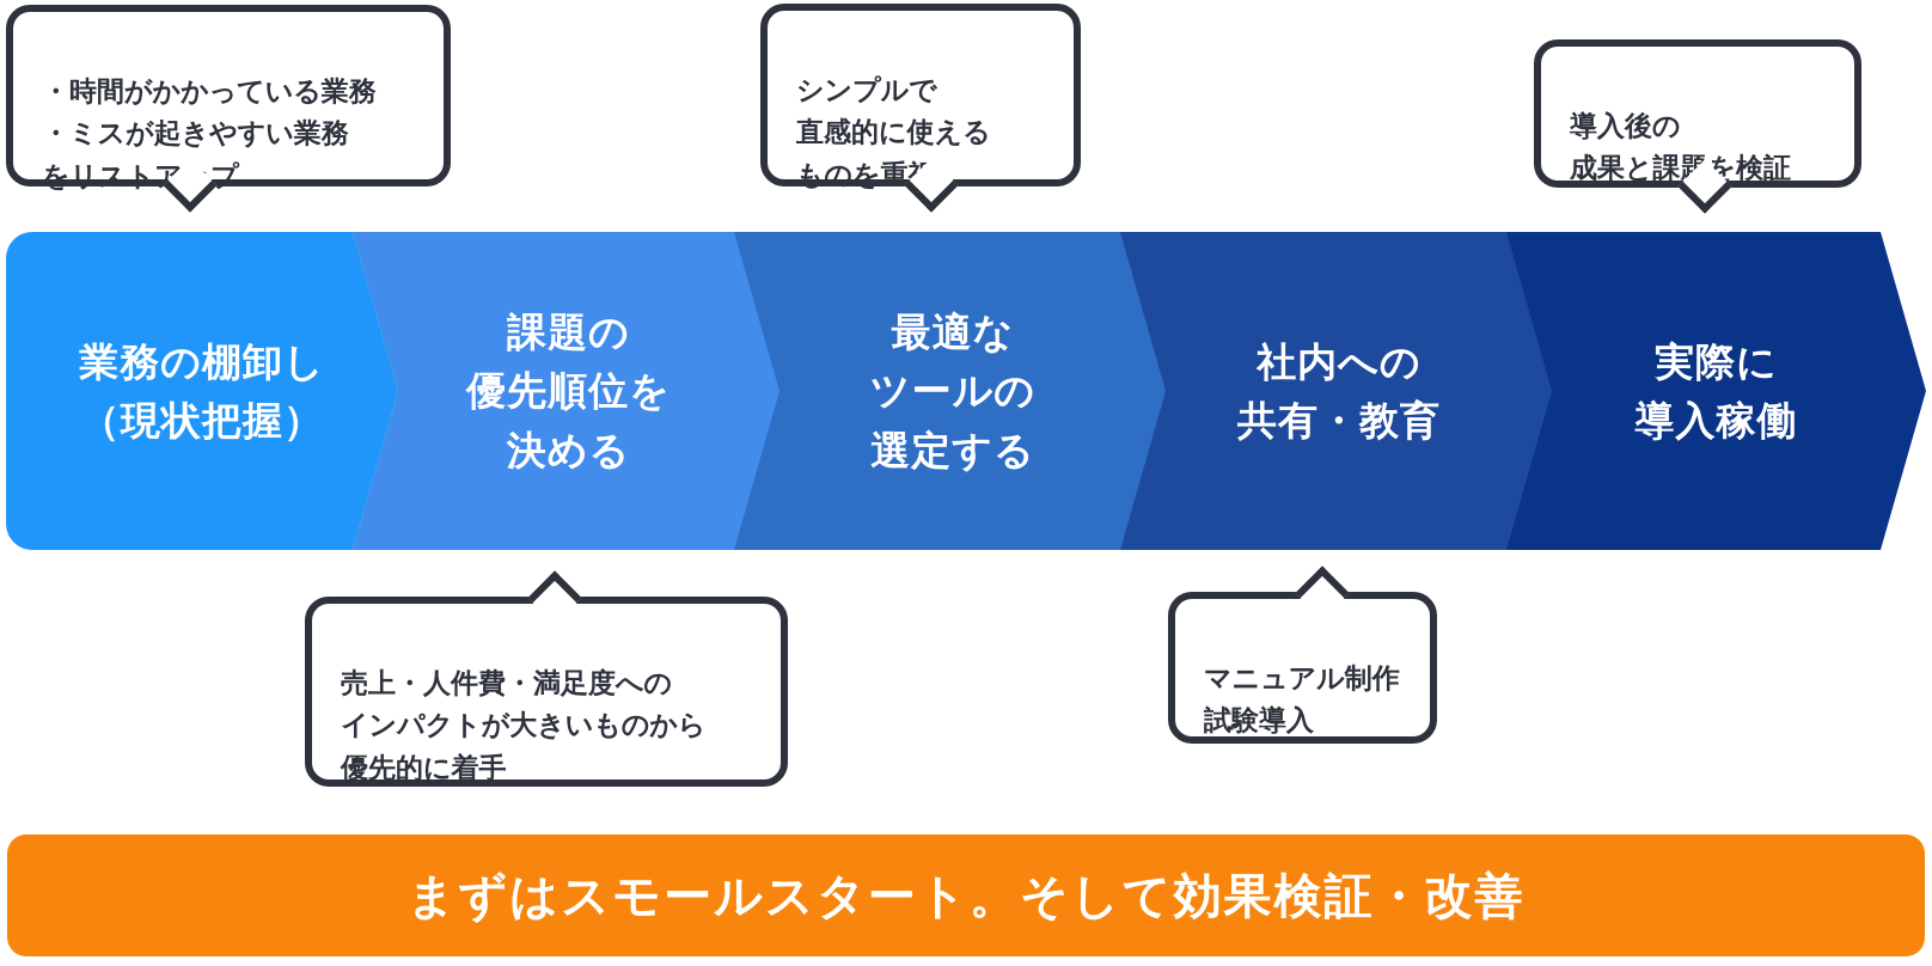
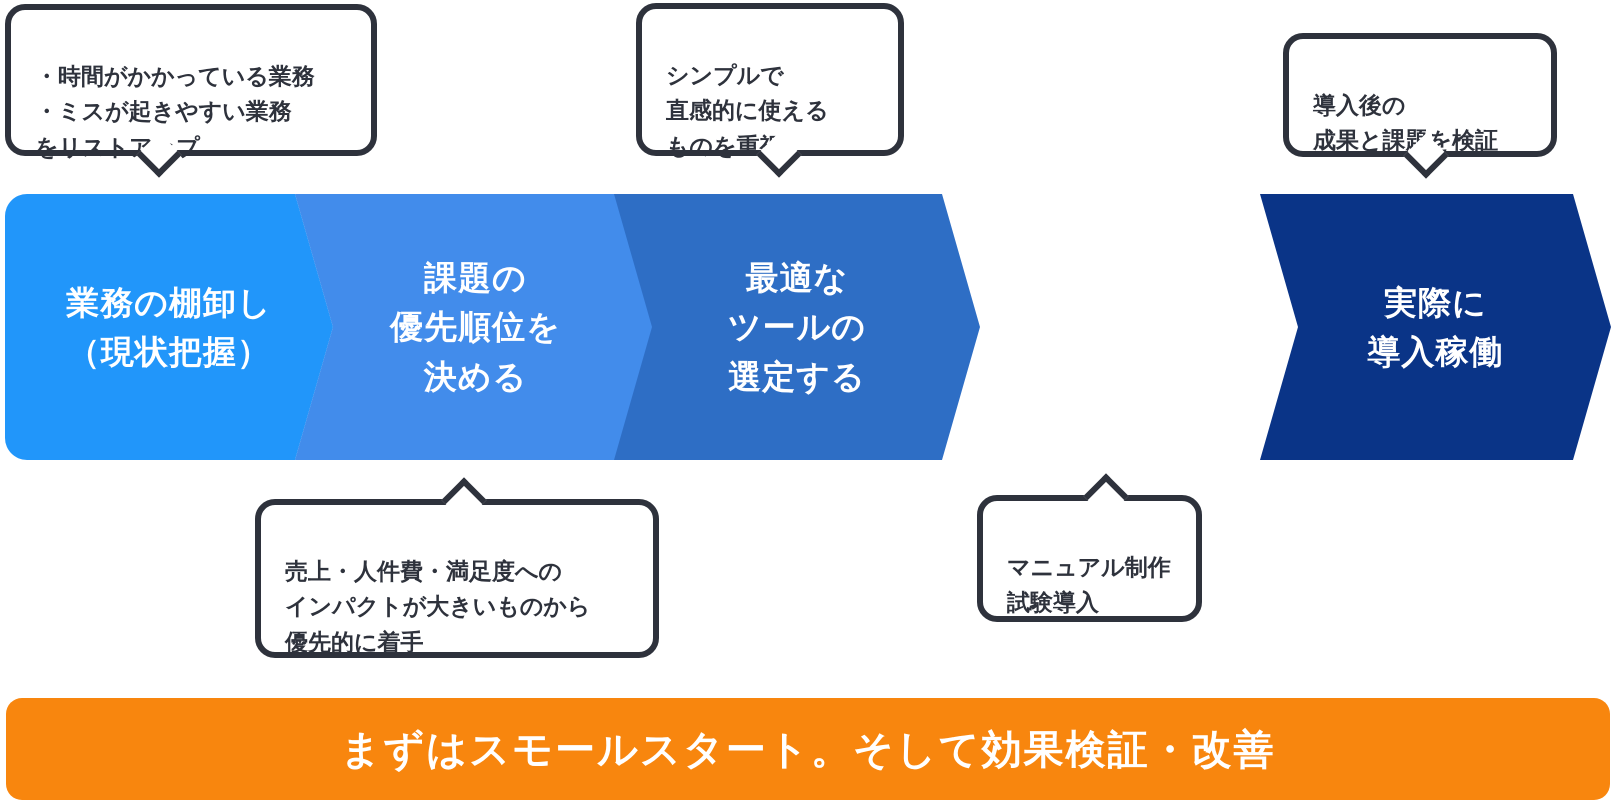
  ・時間がかかっている業務
  ・ミスが起きやすい業務
  をリストアプ
  シンプルで
  直感的に使える
  ものを重
  導入後の
  成果と課題を検証
  業務の棚卸し
  （現状把握）
  課題の
  優先順位を
  決める
  最適な
  ツールの
  選定する
- 社内への
- 共有・教育
  実際に
  導入稼働
  売上・人件費・満足度への
  インパクトが大きいものから
  優先的に着手
  マニュアル制作
  試験導入
  まずはスモールスタート。そして効果検証・改善
